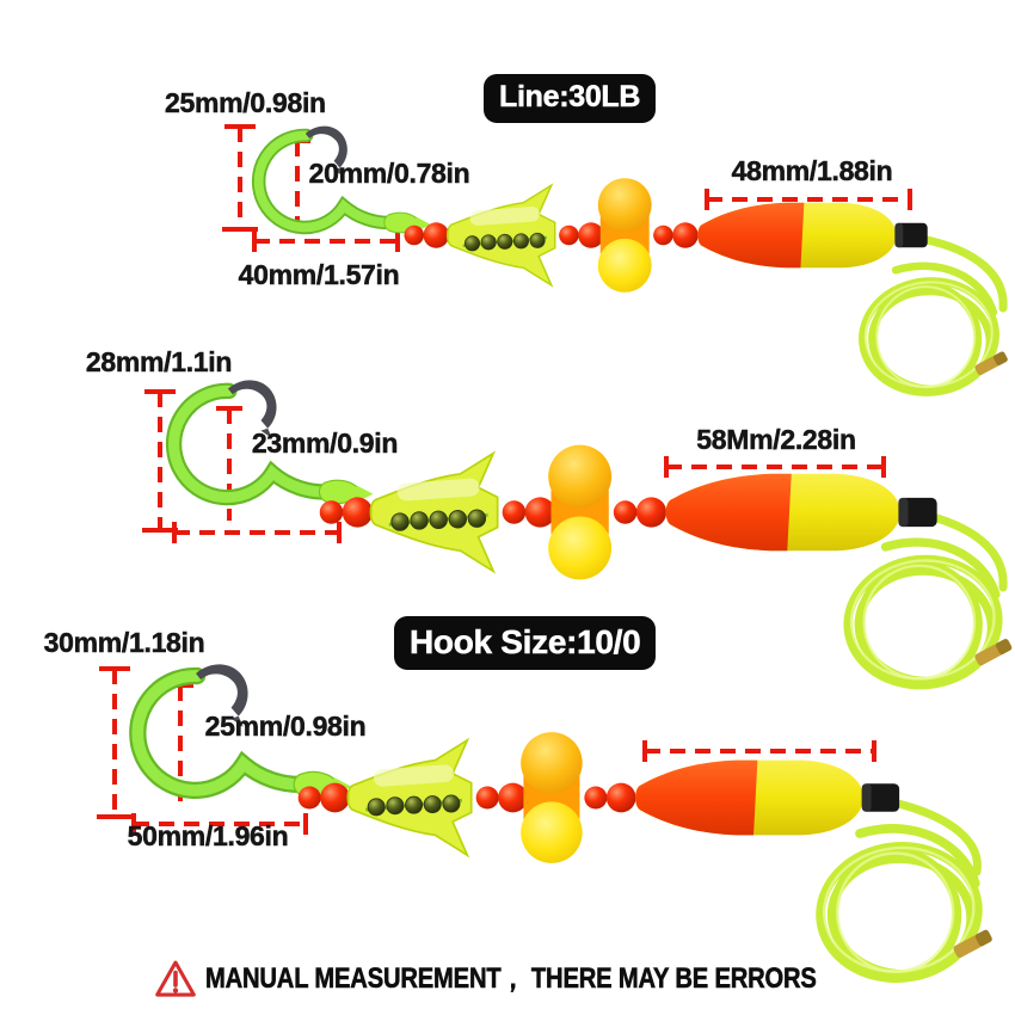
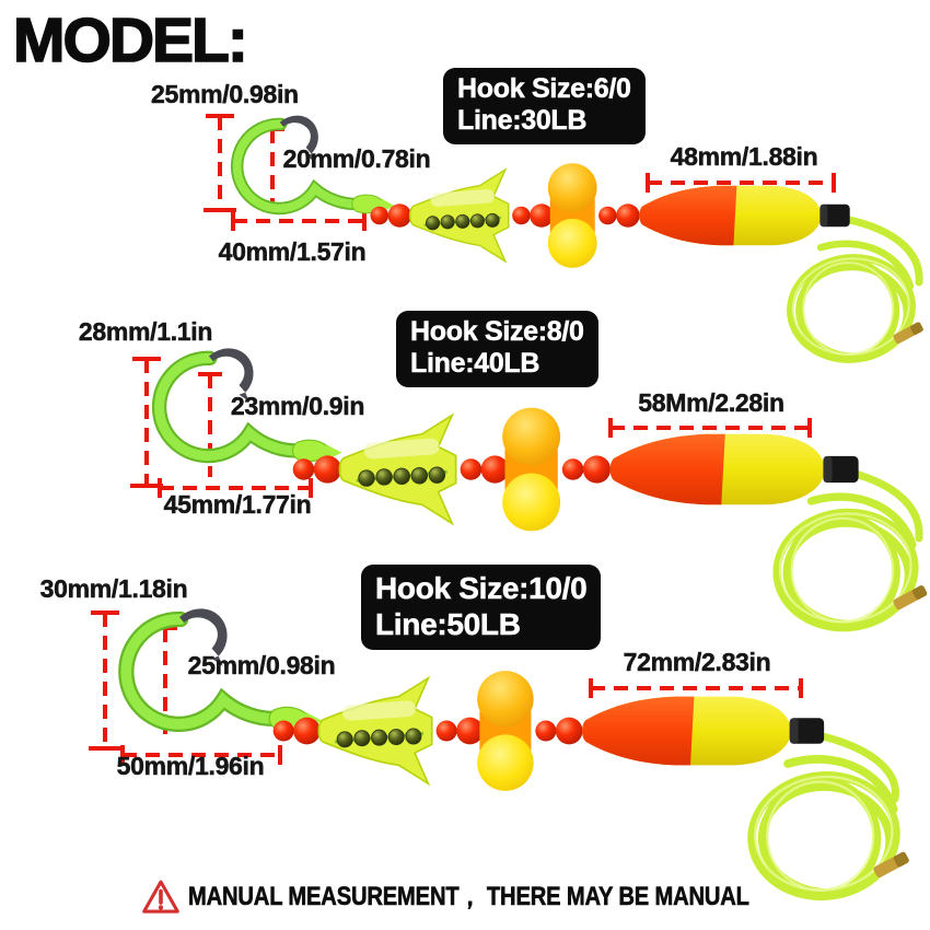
+ MODEL:
+ Hook Size:6/0
  Line:30LB
+ Hook Size:8/0
+ Line:40LB
  Hook Size:10/0
+ Line:50LB
  25mm/0.98in
  20mm/0.78in
  40mm/1.57in
  48mm/1.88in
  28mm/1.1in
  23mm/0.9in
+ 45mm/1.77in
  58Mm/2.28in
  30mm/1.18in
  25mm/0.98in
  50mm/1.96in
+ 72mm/2.83in
- MANUAL MEASUREMENT， THERE MAY BE ERRORS
+ MANUAL MEASUREMENT， THERE MAY BE MANUAL
